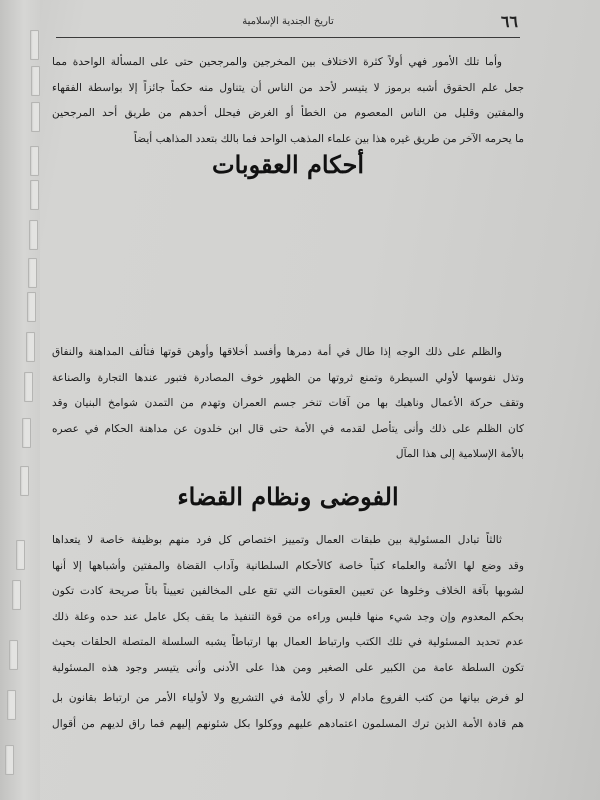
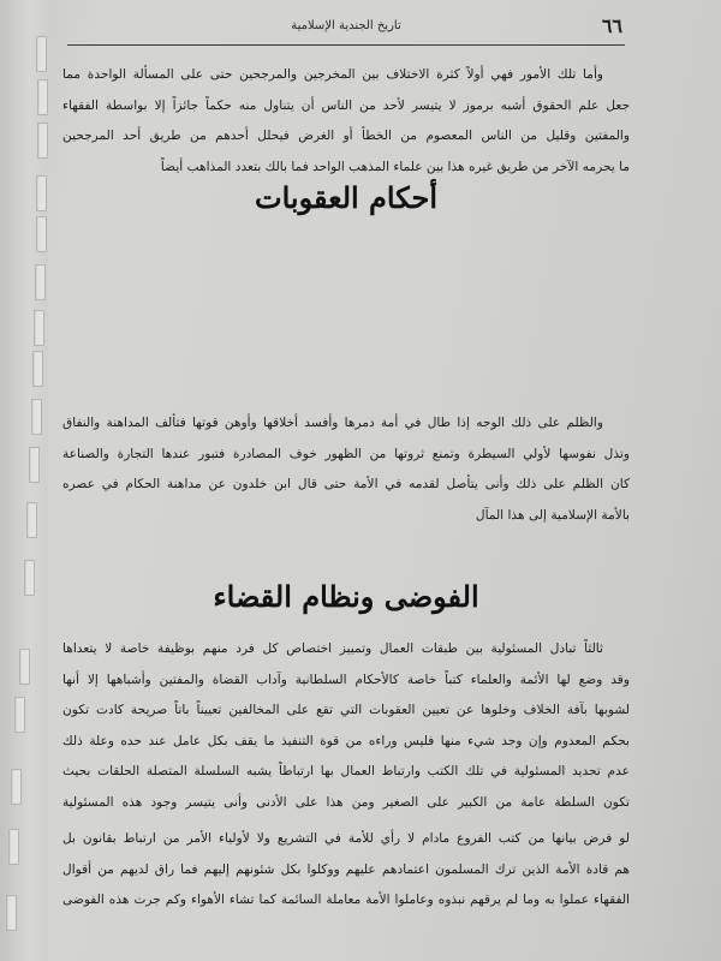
  ٦٦
  تاريخ الجندية الإسلامية
  وأما تلك الأمور فهي أولاً كثرة الاختلاف بين المخرجين والمرجحين حتى على المسألة الواحدة مما
  جعل علم الحقوق أشبه برموز لا يتيسر لأحد من الناس أن يتناول منه حكماً جائزاً إلا بواسطة الفقهاء
  والمفتين وقليل من الناس المعصوم من الخطأ أو الغرض فيحلل أحدهم من طريق أحد المرجحين
  ما يحرمه الآخر من طريق غيره هذا بين علماء المذهب الواحد فما بالك بتعدد المذاهب أيضاً
  أحكام العقوبات
  والظلم على ذلك الوجه إذا طال في أمة دمرها وأفسد أخلاقها وأوهن قوتها فتألف المداهنة والنفاق
  وتذل نفوسها لأولي السيطرة وتمنع ثروتها من الظهور خوف المصادرة فتبور عندها التجارة والصناعة
- وتقف حركة الأعمال وناهيك بها من آفات تنخر جسم العمران وتهدم من التمدن شوامخ البنيان وقد
  كان الظلم على ذلك وأنى يتأصل لقدمه في الأمة حتى قال ابن خلدون عن مداهنة الحكام في عصره
  بالأمة الإسلامية إلى هذا المآل
  الفوضى ونظام القضاء
  ثالثاً تبادل المسئولية بين طبقات العمال وتمييز اختصاص كل فرد منهم بوظيفة خاصة لا يتعداها
  وقد وضع لها الأئمة والعلماء كتباً خاصة كالأحكام السلطانية وآداب القضاة والمفتين وأشباهها إلا أنها
  لشوبها بآفة الخلاف وخلوها عن تعيين العقوبات التي تقع على المخالفين تعييناً باتاً صريحة كادت تكون
  بحكم المعدوم وإن وجد شيء منها فليس وراءه من قوة التنفيذ ما يقف بكل عامل عند حده وعلة ذلك
  عدم تحديد المسئولية في تلك الكتب وارتباط العمال بها ارتباطاً يشبه السلسلة المتصلة الحلقات بحيث
  تكون السلطة عامة من الكبير على الصغير ومن هذا على الأدنى وأنى يتيسر وجود هذه المسئولية
  لو فرض بيانها من كتب الفروع مادام لا رأي للأمة في التشريع ولا لأولياء الأمر من ارتباط بقانون بل
  هم قادة الأمة الذين ترك المسلمون اعتمادهم عليهم ووكلوا بكل شئونهم إليهم فما راق لديهم من أقوال
+ الفقهاء عملوا به وما لم يرقهم نبذوه وعاملوا الأمة معاملة السائمة كما تشاء الأهواء وكم جرت هذه الفوضى
